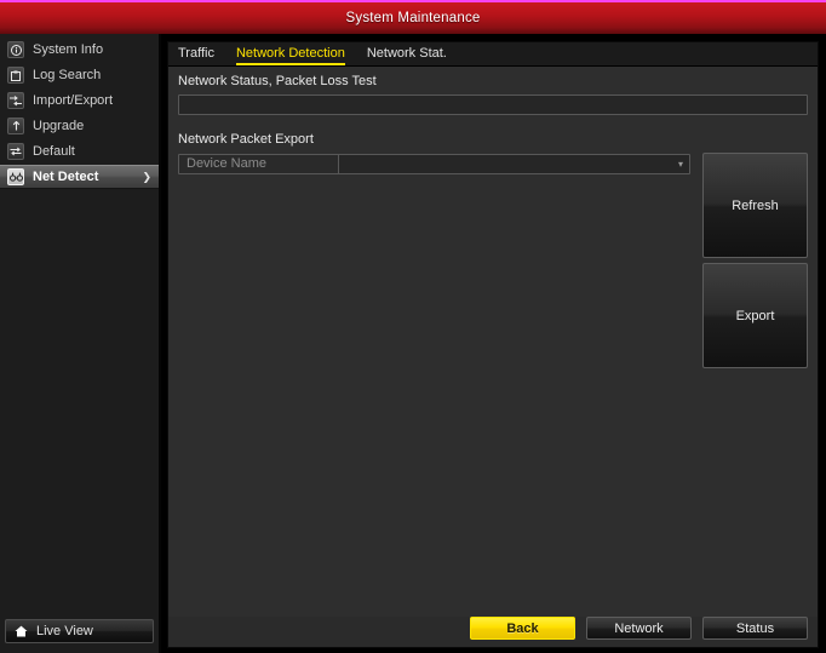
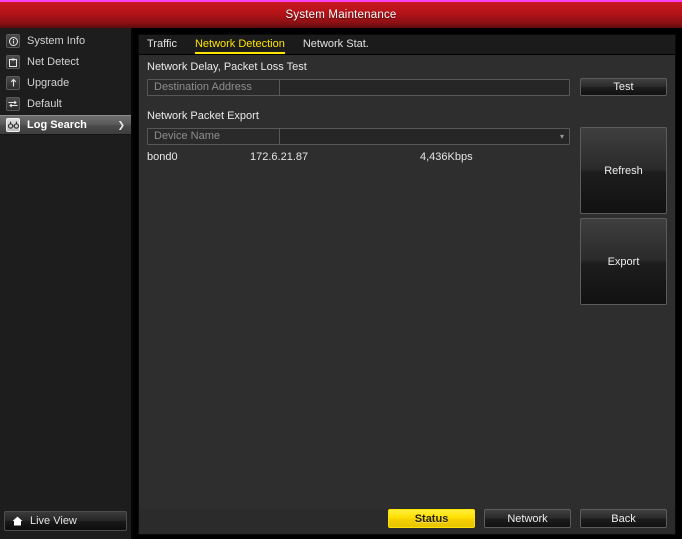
  System Maintenance
  System Info
- Log Search
+ Net Detect
- Import/Export
  Upgrade
  Default
- Net Detect
+ Log Search
  ❯
  Live View
  Traffic
  Network Detection
  Network Stat.
- Network Status, Packet Loss Test
+ Network Delay, Packet Loss Test
+ Destination Address
+ Test
  Network Packet Export
  Device Name
  ▾
+ bond0
+ 172.6.21.87
+ 4,436Kbps
  Refresh
  Export
- Back
+ Status
  Network
- Status
+ Back
